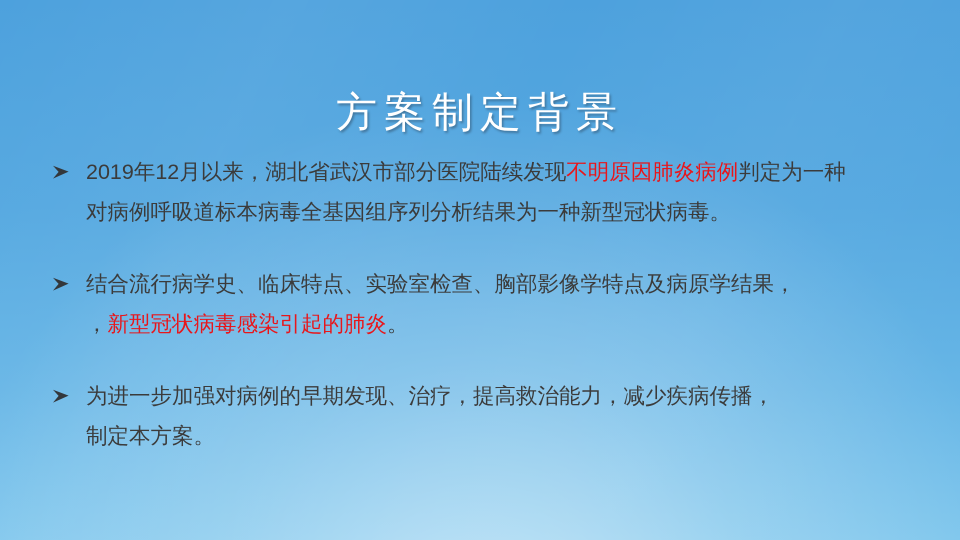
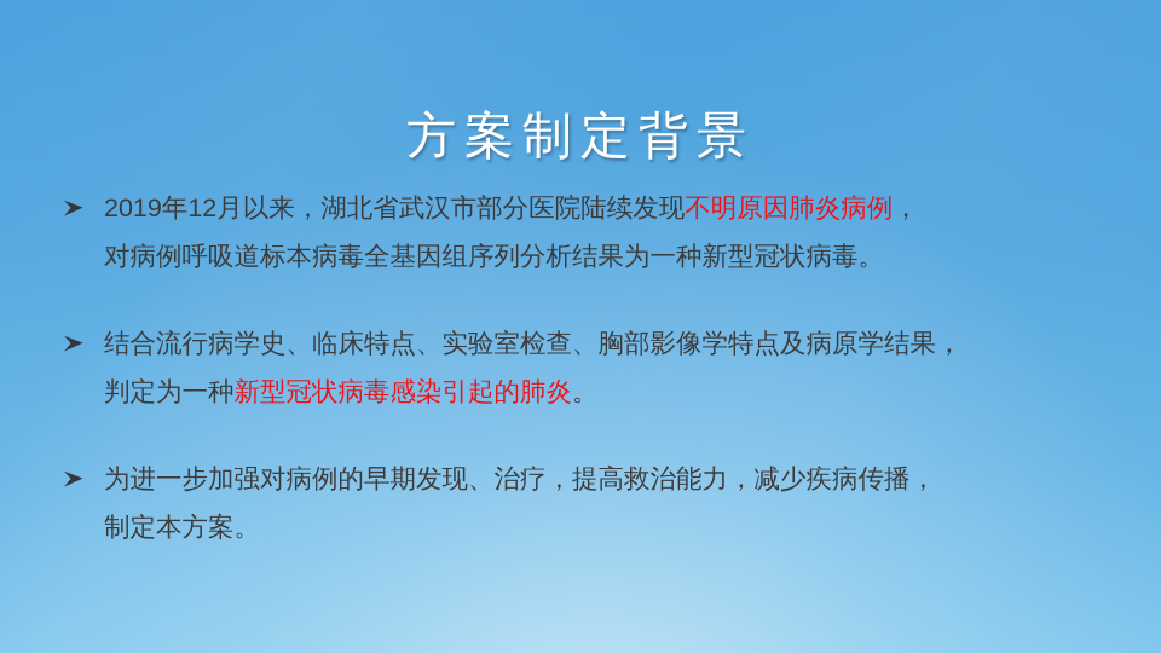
  方案制定背景
- 2019年12月以来，湖北省武汉市部分医院陆续发现不明原因肺炎病例判定为一种
+ 2019年12月以来，湖北省武汉市部分医院陆续发现不明原因肺炎病例，
  对病例呼吸道标本病毒全基因组序列分析结果为一种新型冠状病毒。
  结合流行病学史、临床特点、实验室检查、胸部影像学特点及病原学结果，
- ，新型冠状病毒感染引起的肺炎。
+ 判定为一种新型冠状病毒感染引起的肺炎。
  为进一步加强对病例的早期发现、治疗，提高救治能力，减少疾病传播，
  制定本方案。
